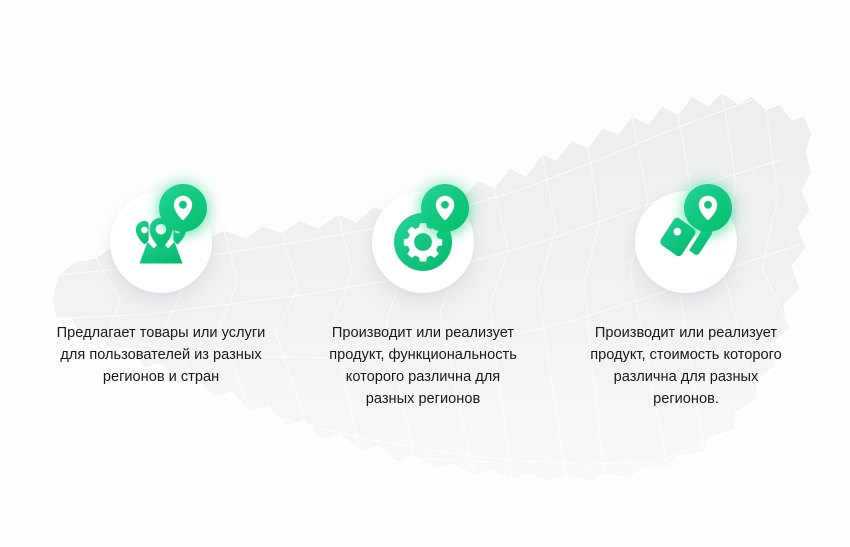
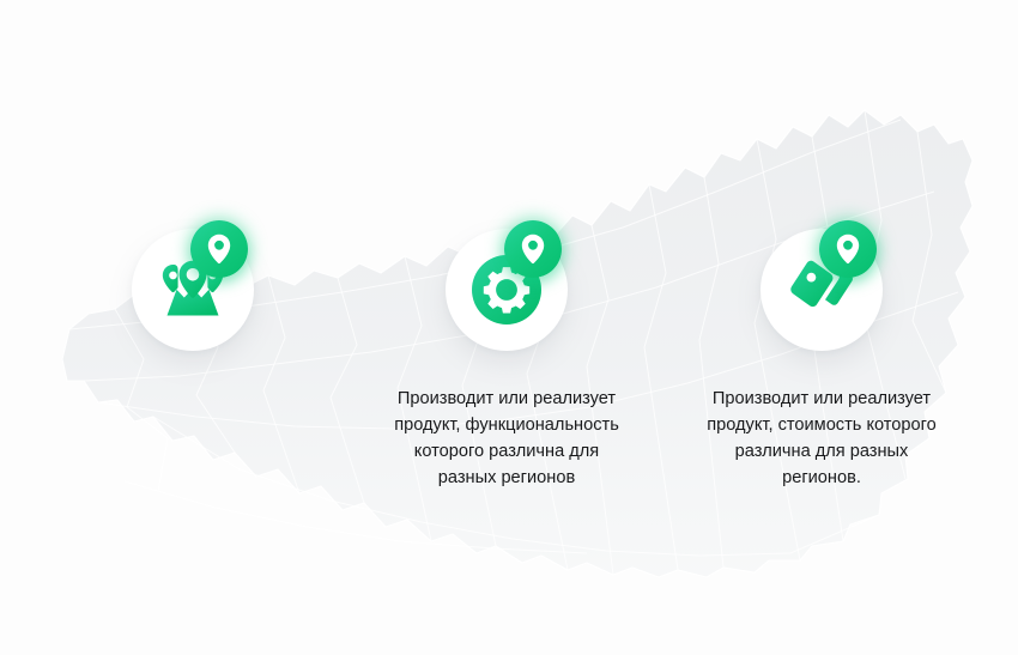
- Предлагает товары или услуги
- для пользователей из разных
- регионов и стран
  Производит или реализует
  продукт, функциональность
  которого различна для
  разных регионов
  Производит или реализует
  продукт, стоимость которого
  различна для разных
  регионов.
